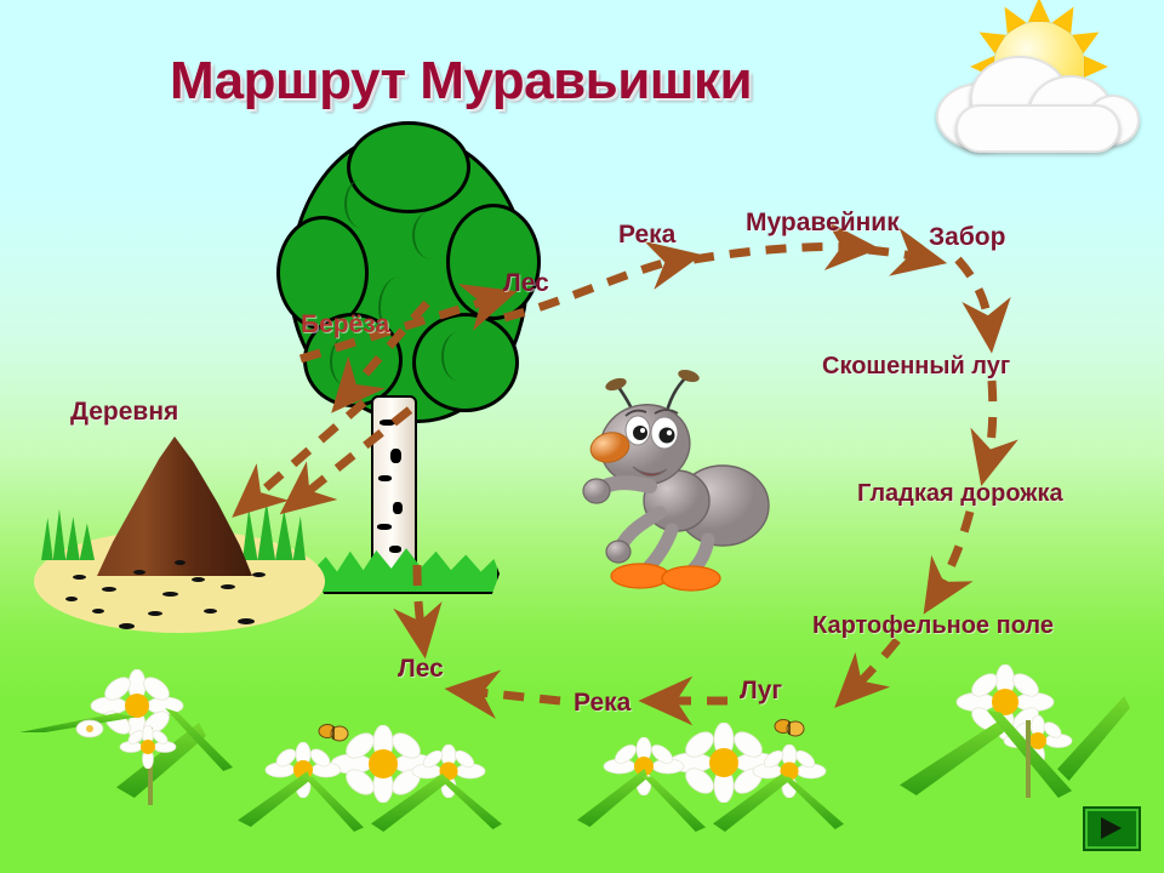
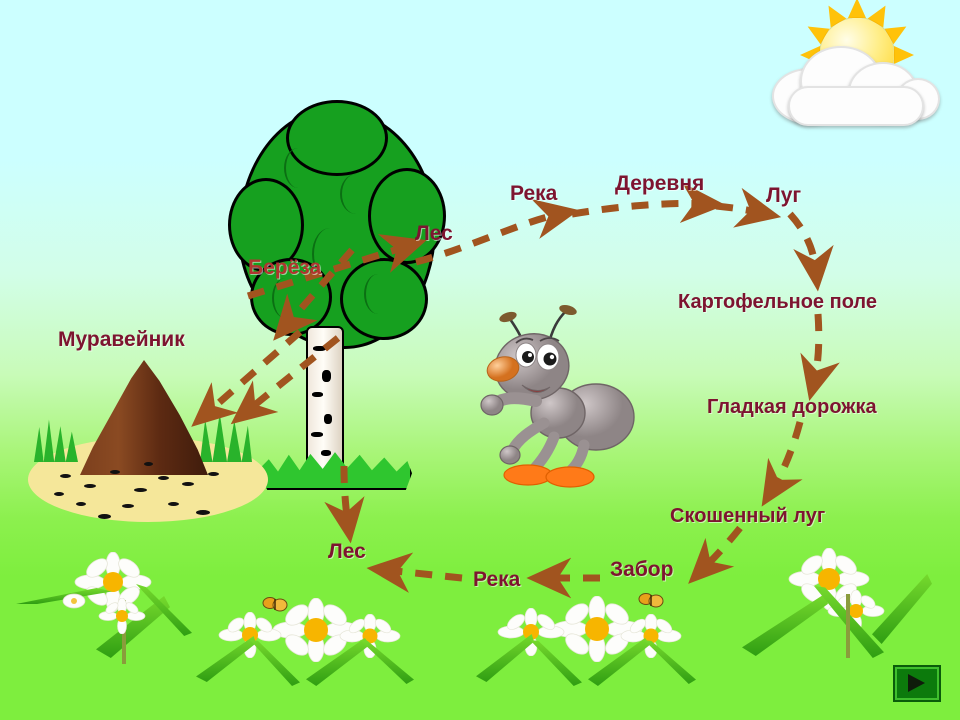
- Маршрут Муравьишки
- Деревня
+ Муравейник
  Берёза
  Лес
  Река
- Муравейник
+ Деревня
- Забор
+ Луг
- Скошенный луг
+ Картофельное поле
  Гладкая дорожка
- Картофельное поле
+ Скошенный луг
- Луг
+ Забор
  Река
  Лес
